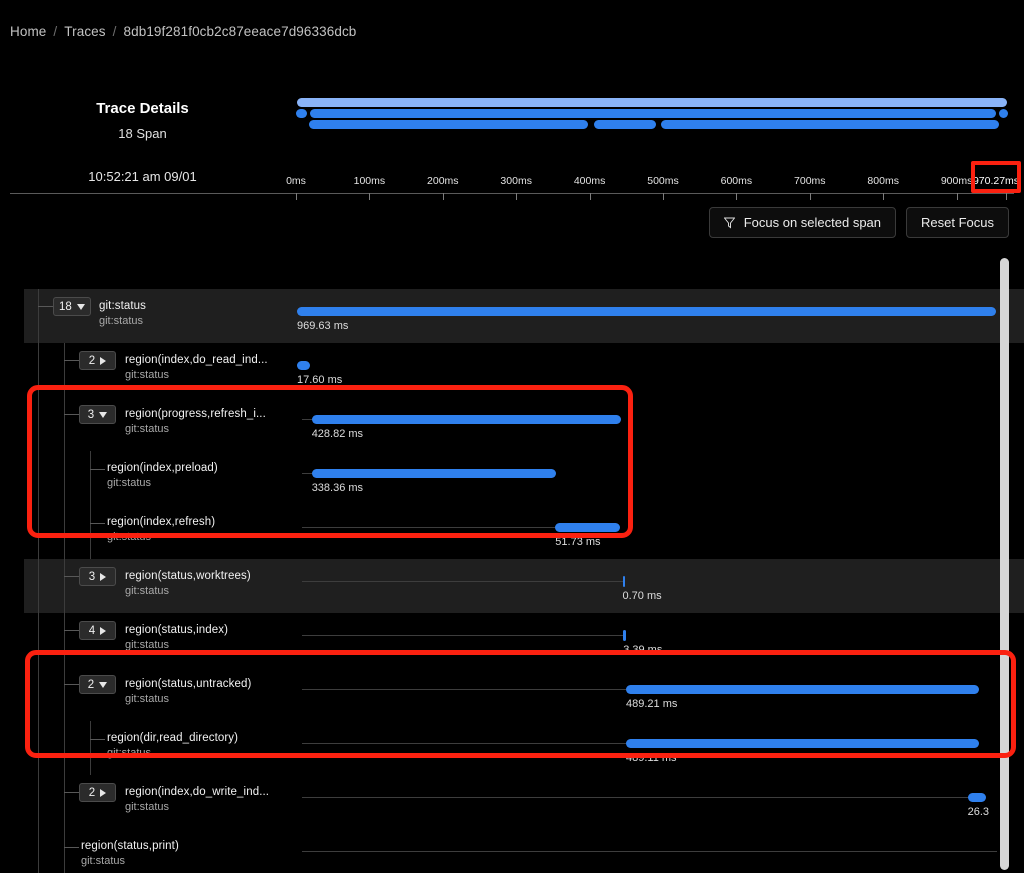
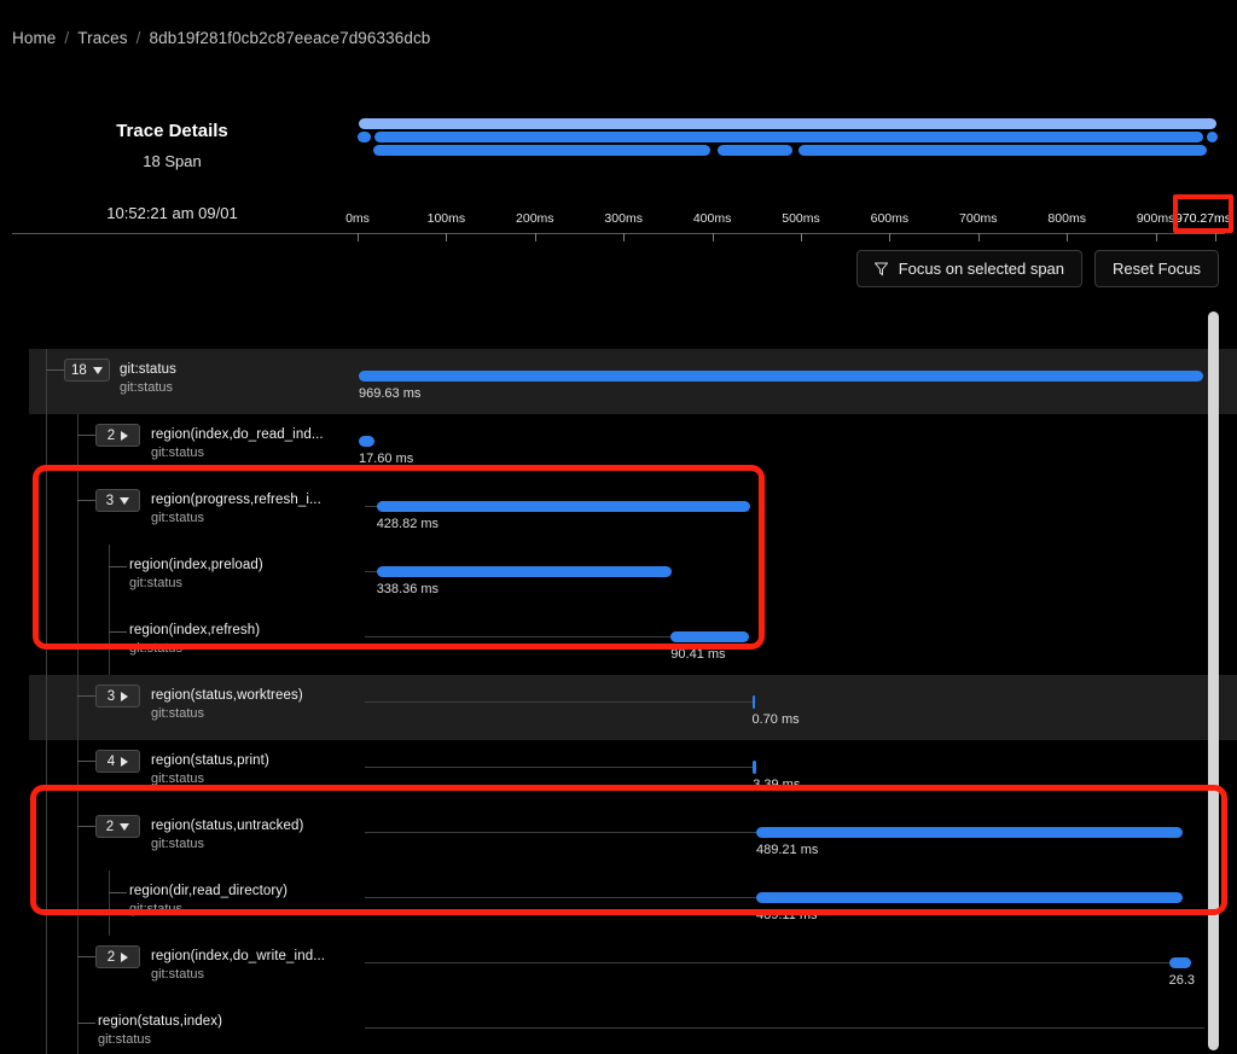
  Home
  /
  Traces
  /
  8db19f281f0cb2c87eeace7d96336dcb
  Trace Details
  18 Span
  10:52:21 am 09/01
  0ms
  100ms
  200ms
  300ms
  400ms
  500ms
  600ms
  700ms
  800ms
  900ms
  970.27ms
  Focus on selected span
  Reset Focus
  18
  git:status
  git:status
  969.63 ms
  2
  region(index,do_read_ind...
  git:status
  17.60 ms
  3
  region(progress,refresh_i...
  git:status
  428.82 ms
  region(index,preload)
  git:status
  338.36 ms
  region(index,refresh)
  git:status
- 51.73 ms
+ 90.41 ms
  3
  region(status,worktrees)
  git:status
  0.70 ms
  4
- region(status,index)
+ region(status,print)
  git:status
  3.39 ms
  2
  region(status,untracked)
  git:status
  489.21 ms
  region(dir,read_directory)
  git:status
  489.11 ms
  2
  region(index,do_write_ind...
  git:status
  26.3
- region(status,print)
+ region(status,index)
  git:status
